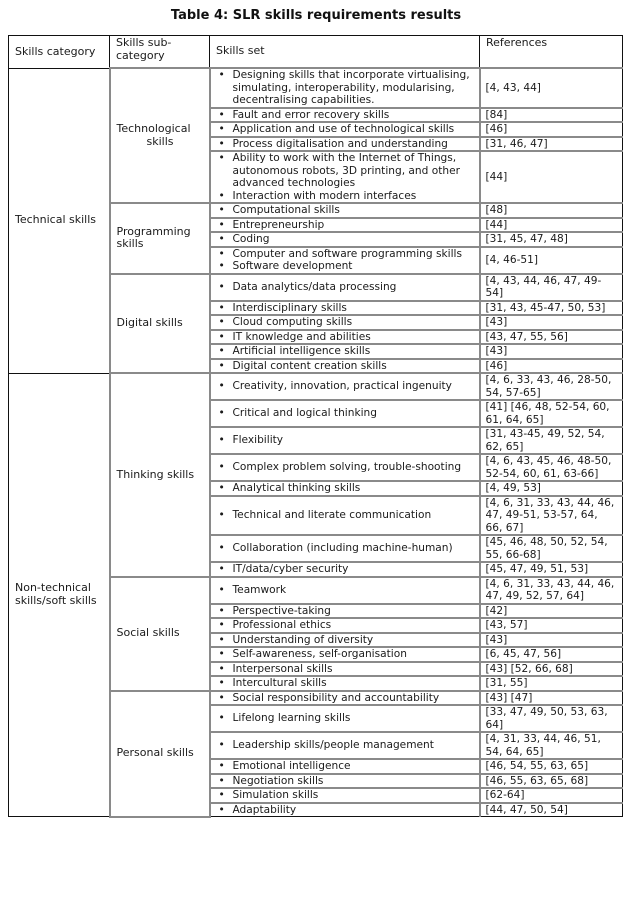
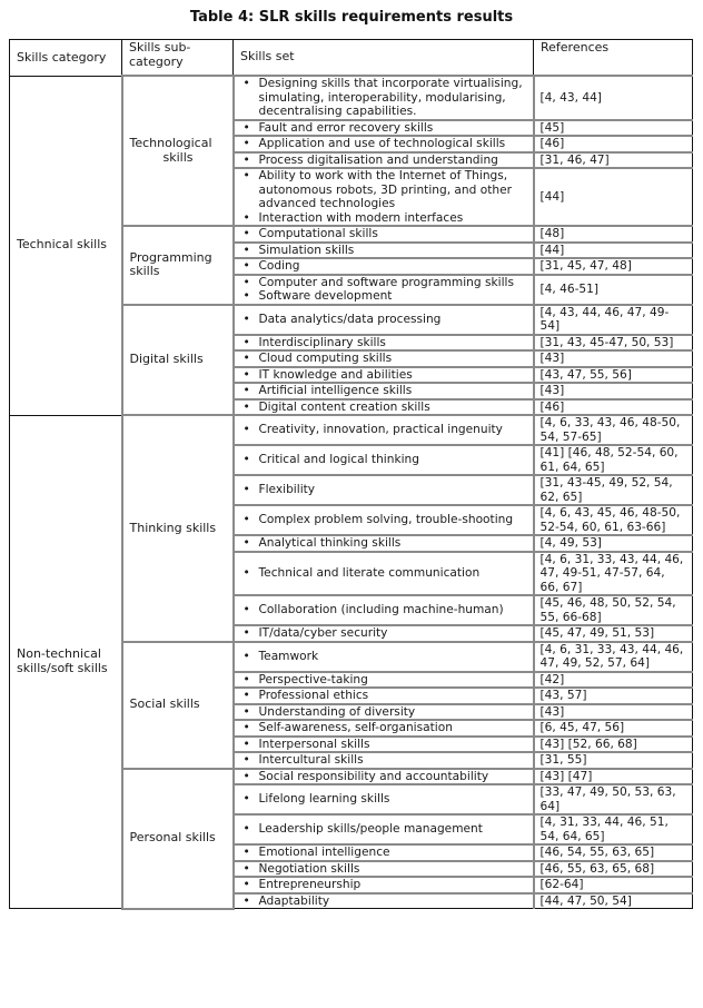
  Table 4: SLR skills requirements results
  Skills category	Skills sub-category	Skills set	References
  Technical skills	Technologicalskills	• Designing skills that incorporate virtualising, simulating, interoperability, modularising, decentralising capabilities.	[4, 43, 44]
- • Fault and error recovery skills	[84]
+ • Fault and error recovery skills	[45]
  • Application and use of technological skills	[46]
  • Process digitalisation and understanding	[31, 46, 47]
  • Ability to work with the Internet of Things, autonomous robots, 3D printing, and other advanced technologies• Interaction with modern interfaces	[44]
  Programmingskills	• Computational skills	[48]
- • Entrepreneurship	[44]
+ • Simulation skills	[44]
  • Coding	[31, 45, 47, 48]
  • Computer and software programming skills• Software development	[4, 46-51]
  Digital skills	• Data analytics/data processing	[4, 43, 44, 46, 47, 49-54]
  • Interdisciplinary skills	[31, 43, 45-47, 50, 53]
  • Cloud computing skills	[43]
  • IT knowledge and abilities	[43, 47, 55, 56]
  • Artificial intelligence skills	[43]
  • Digital content creation skills	[46]
- Non-technical skills/soft skills	Thinking skills	• Creativity, innovation, practical ingenuity	[4, 6, 33, 43, 46, 28-50, 54, 57-65]
+ Non-technical skills/soft skills	Thinking skills	• Creativity, innovation, practical ingenuity	[4, 6, 33, 43, 46, 48-50, 54, 57-65]
  • Critical and logical thinking	[41] [46, 48, 52-54, 60, 61, 64, 65]
  • Flexibility	[31, 43-45, 49, 52, 54, 62, 65]
  • Complex problem solving, trouble-shooting	[4, 6, 43, 45, 46, 48-50, 52-54, 60, 61, 63-66]
  • Analytical thinking skills	[4, 49, 53]
- • Technical and literate communication	[4, 6, 31, 33, 43, 44, 46, 47, 49-51, 53-57, 64, 66, 67]
+ • Technical and literate communication	[4, 6, 31, 33, 43, 44, 46, 47, 49-51, 47-57, 64, 66, 67]
  • Collaboration (including machine-human)	[45, 46, 48, 50, 52, 54, 55, 66-68]
  • IT/data/cyber security	[45, 47, 49, 51, 53]
  Social skills	• Teamwork	[4, 6, 31, 33, 43, 44, 46, 47, 49, 52, 57, 64]
  • Perspective-taking	[42]
  • Professional ethics	[43, 57]
  • Understanding of diversity	[43]
  • Self-awareness, self-organisation	[6, 45, 47, 56]
  • Interpersonal skills	[43] [52, 66, 68]
  • Intercultural skills	[31, 55]
  Personal skills	• Social responsibility and accountability	[43] [47]
  • Lifelong learning skills	[33, 47, 49, 50, 53, 63, 64]
  • Leadership skills/people management	[4, 31, 33, 44, 46, 51, 54, 64, 65]
  • Emotional intelligence	[46, 54, 55, 63, 65]
  • Negotiation skills	[46, 55, 63, 65, 68]
- • Simulation skills	[62-64]
+ • Entrepreneurship	[62-64]
  • Adaptability	[44, 47, 50, 54]
